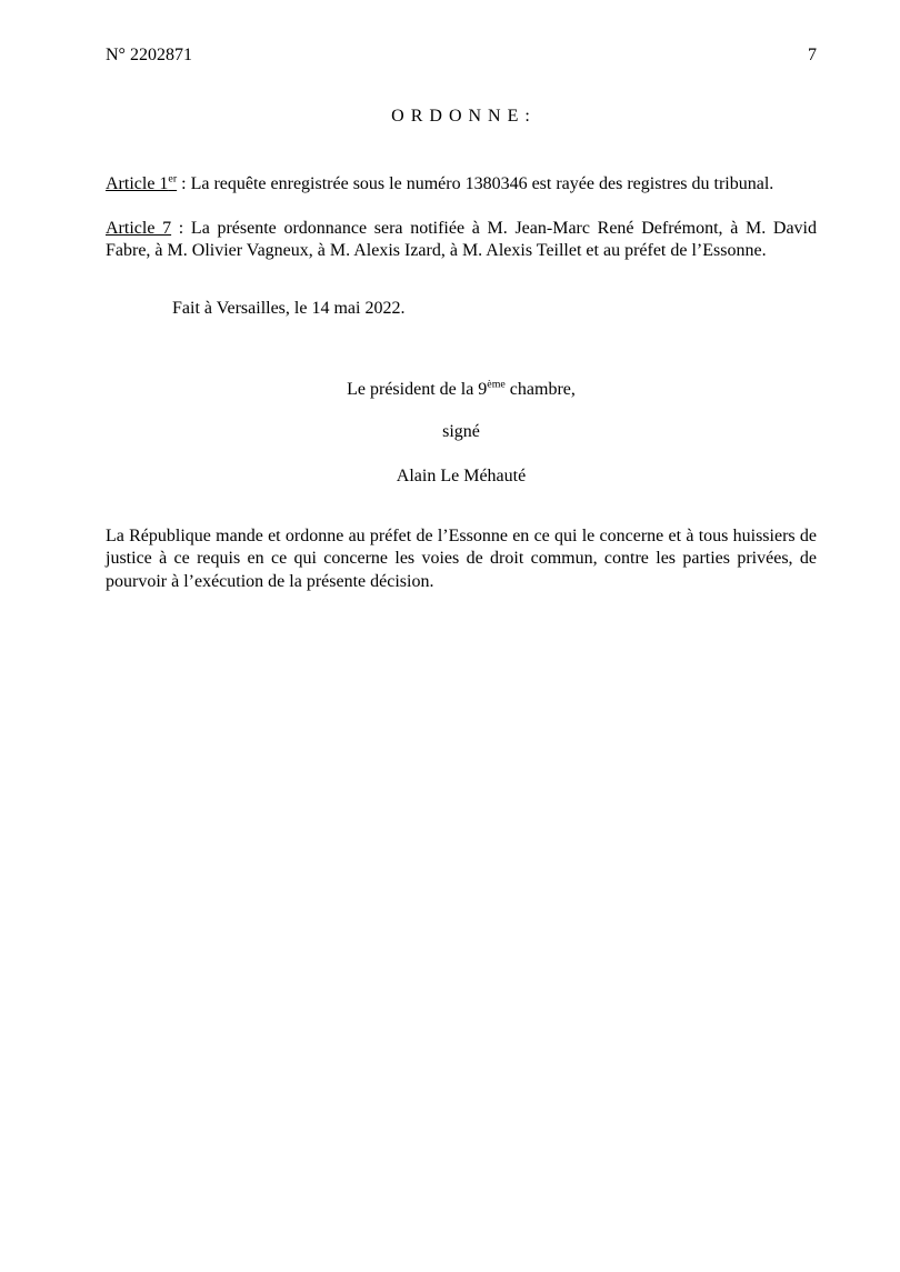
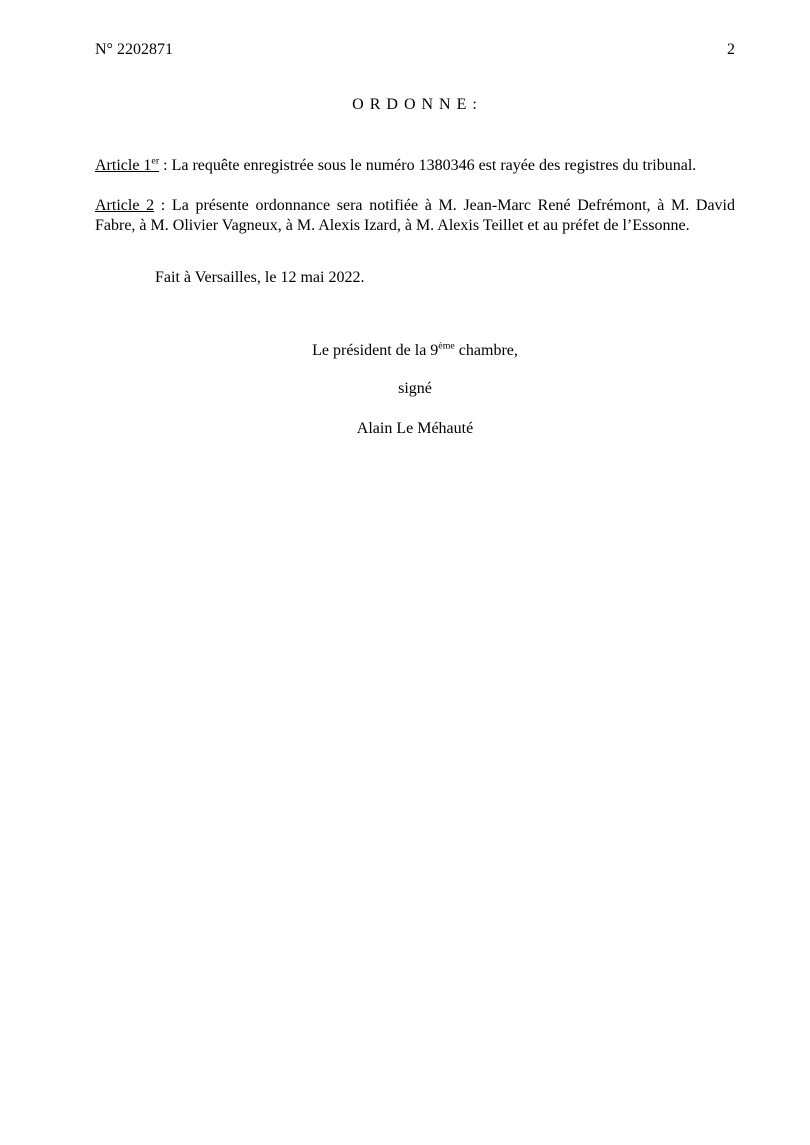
  N° 2202871
- 7
+ 2
  O R D O N N E :
  Article 1er : La requête enregistrée sous le numéro 1380346 est rayée des registres du tribunal.
- Article 7 : La présente ordonnance sera notifiée à M. Jean-Marc René Defrémont, à M. David Fabre, à M. Olivier Vagneux, à M. Alexis Izard, à M. Alexis Teillet et au préfet de l’Essonne.
+ Article 2 : La présente ordonnance sera notifiée à M. Jean-Marc René Defrémont, à M. David Fabre, à M. Olivier Vagneux, à M. Alexis Izard, à M. Alexis Teillet et au préfet de l’Essonne.
- Fait à Versailles, le 14 mai 2022.
+ Fait à Versailles, le 12 mai 2022.
  Le président de la 9ème chambre,
  signé
  Alain Le Méhauté
- La République mande et ordonne au préfet de l’Essonne en ce qui le concerne et à tous huissiers de justice à ce requis en ce qui concerne les voies de droit commun, contre les parties privées, de pourvoir à l’exécution de la présente décision.
